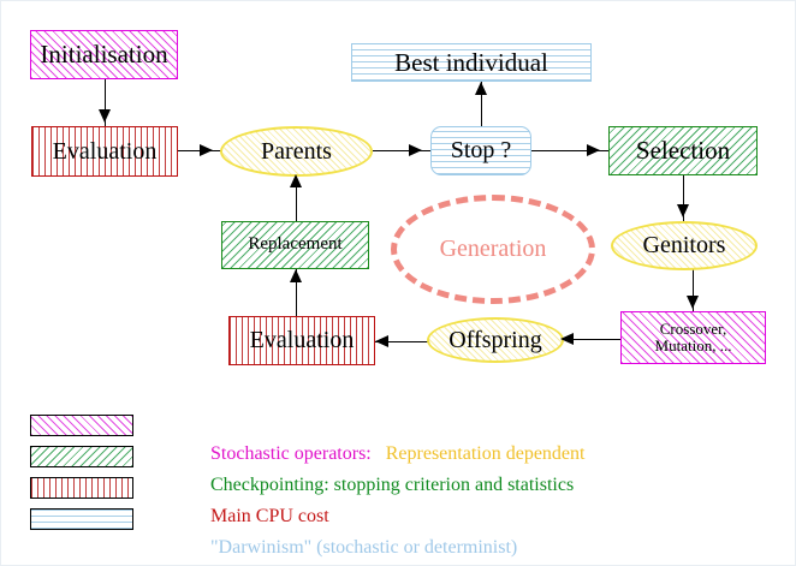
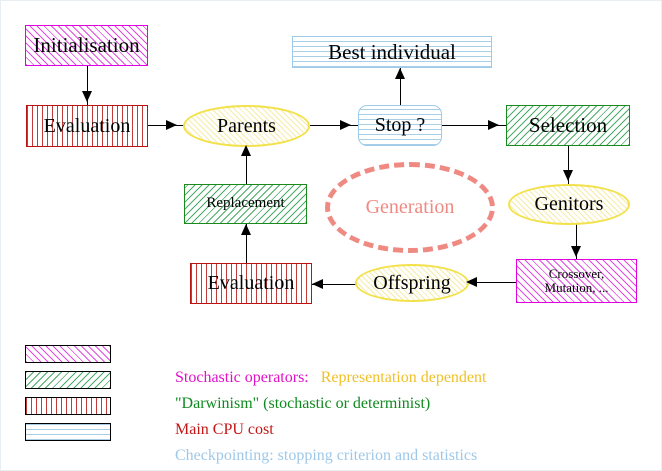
  Initialisation
  Evaluation
  Parents
  Best individual
  Stop ?
  Selection
  Genitors
  Crossover,
  Mutation, ...
  Offspring
  Evaluation
  Replacement
  Generation
  Stochastic operators: Representation dependent
- Checkpointing: stopping criterion and statistics
+ "Darwinism" (stochastic or determinist)
  Main CPU cost
- "Darwinism" (stochastic or determinist)
+ Checkpointing: stopping criterion and statistics
